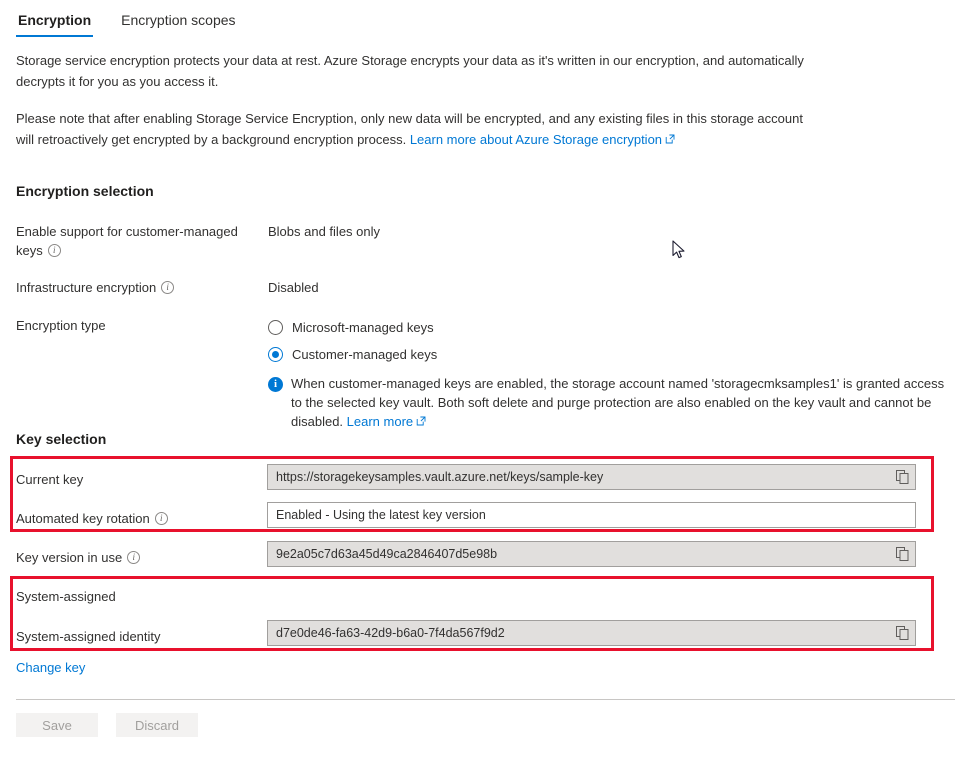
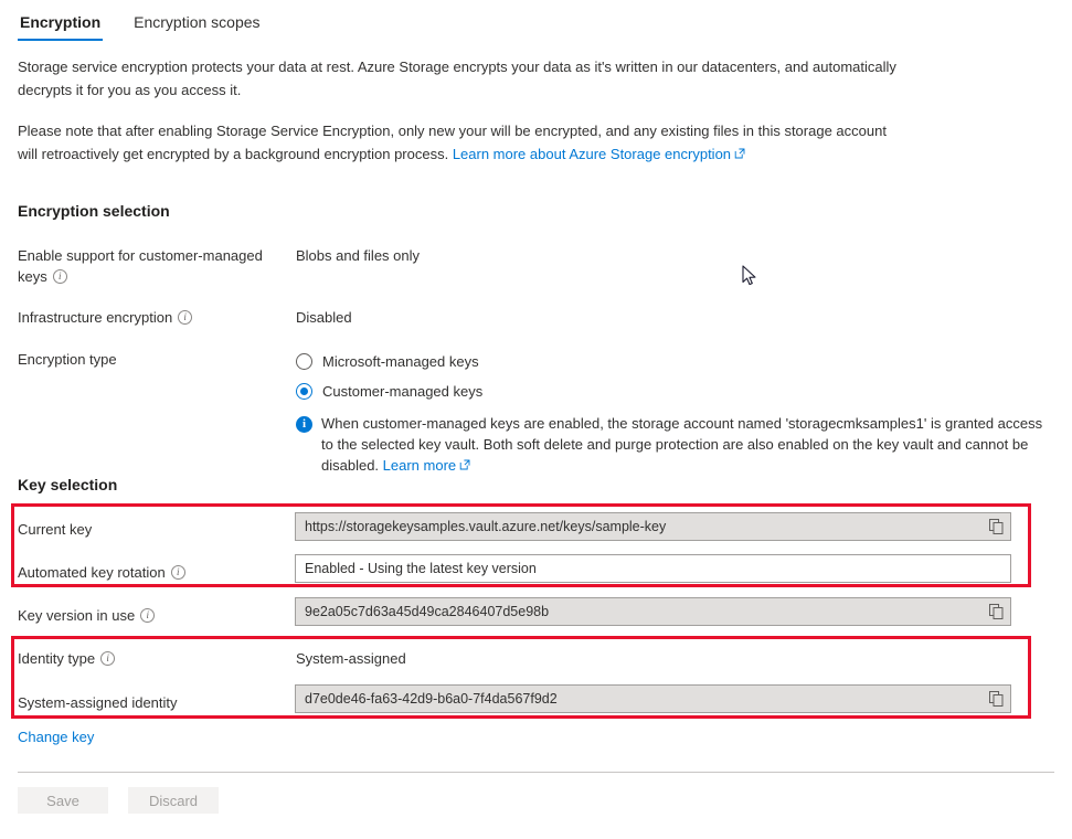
  Encryption
  Encryption scopes
- Storage service encryption protects your data at rest. Azure Storage encrypts your data as it's written in our encryption, and automatically decrypts it for you as you access it.
+ Storage service encryption protects your data at rest. Azure Storage encrypts your data as it's written in our datacenters, and automatically decrypts it for you as you access it.
- Please note that after enabling Storage Service Encryption, only new data will be encrypted, and any existing files in this storage account will retroactively get encrypted by a background encryption process. Learn more about Azure Storage encryption
+ Please note that after enabling Storage Service Encryption, only new your will be encrypted, and any existing files in this storage account will retroactively get encrypted by a background encryption process. Learn more about Azure Storage encryption
  Encryption selection
  Enable support for customer-managed keys
  Blobs and files only
  Infrastructure encryption
  Disabled
  Encryption type
  Microsoft-managed keys
  Customer-managed keys
  When customer-managed keys are enabled, the storage account named 'storagecmksamples1' is granted access to the selected key vault. Both soft delete and purge protection are also enabled on the key vault and cannot be disabled. Learn more
  Key selection
  Current key
  https://storagekeysamples.vault.azure.net/keys/sample-key
  Automated key rotation
  Enabled - Using the latest key version
  Key version in use
  9e2a05c7d63a45d49ca2846407d5e98b
+ Identity type
  System-assigned
  System-assigned identity
  d7e0de46-fa63-42d9-b6a0-7f4da567f9d2
  Change key
  Save
  Discard
